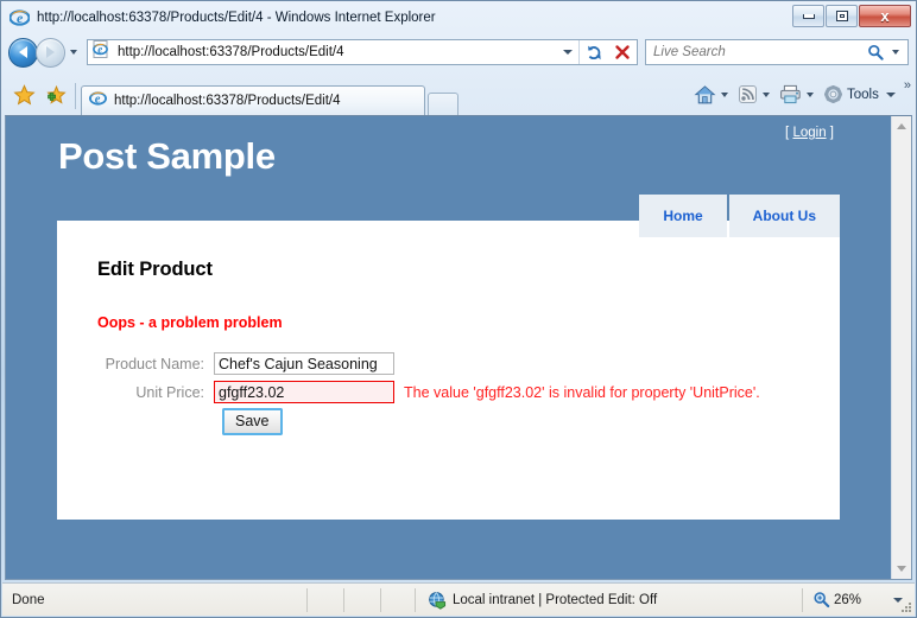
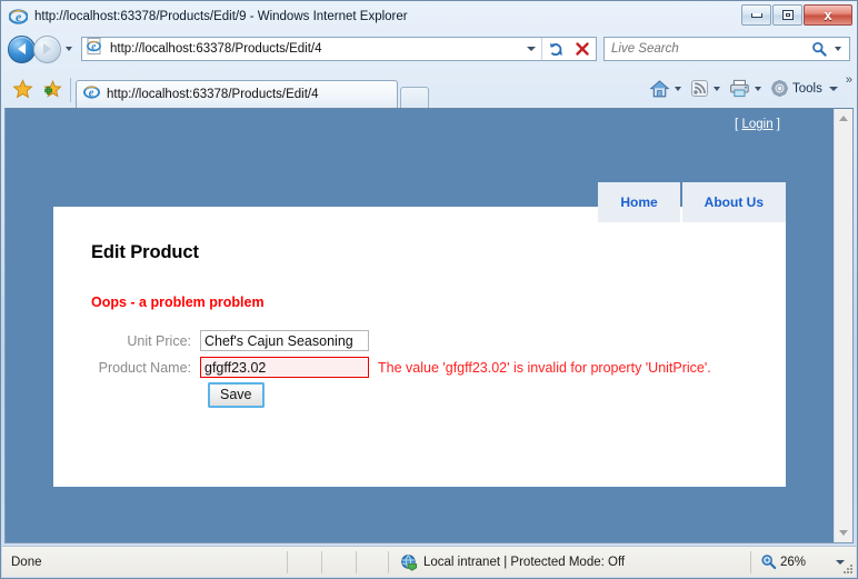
  e
- http://localhost:63378/Products/Edit/4 - Windows Internet Explorer
+ http://localhost:63378/Products/Edit/9 - Windows Internet Explorer
  x
  e
  http://localhost:63378/Products/Edit/4
  Live Search
  e
  http://localhost:63378/Products/Edit/4
  Tools
  »
  [ Login ]
- Post Sample
  Home
  About Us
  Edit Product
  Oops - a problem problem
- Product Name:
+ Unit Price:
  Chef's Cajun Seasoning
- Unit Price:
+ Product Name:
  gfgff23.02
  The value 'gfgff23.02' is invalid for property 'UnitPrice'.
  Save
  Done
- Local intranet | Protected Edit: Off
+ Local intranet | Protected Mode: Off
  26%
